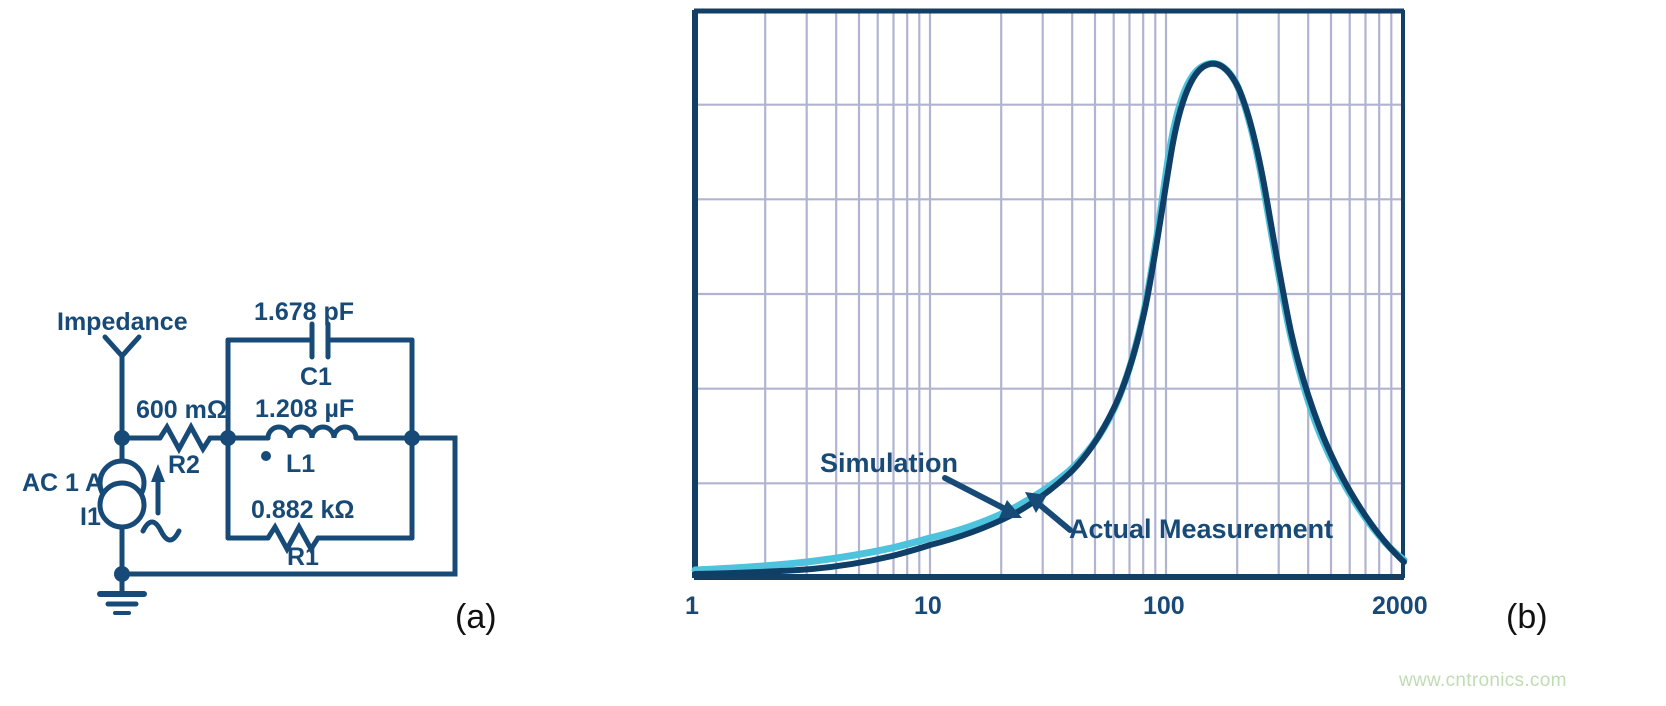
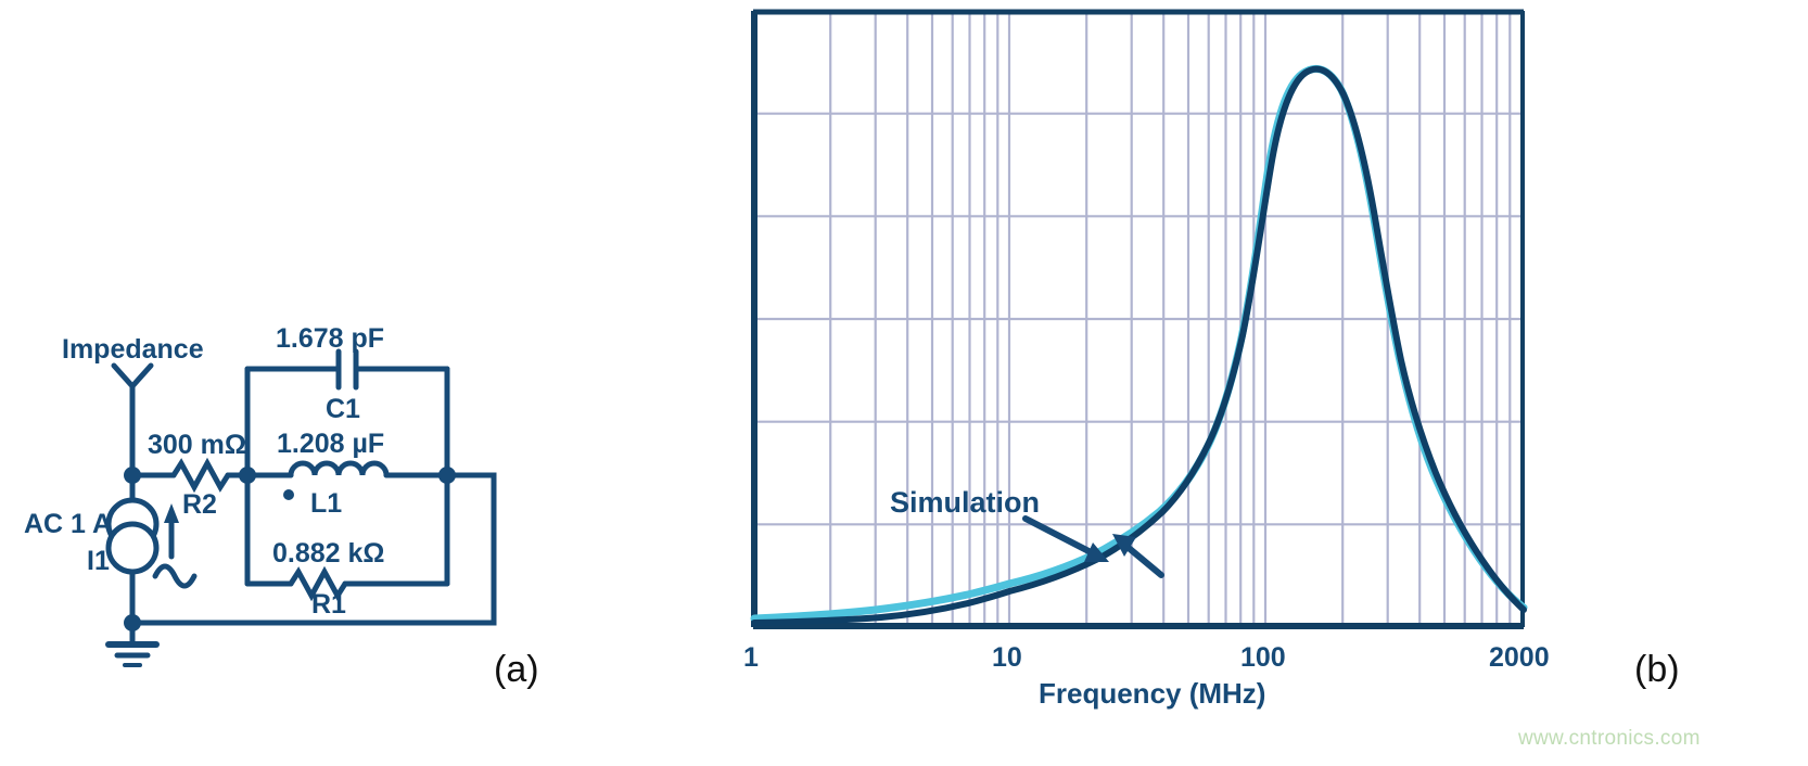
  Impedance
  1.678 pF
  C1
  1.208 µF
  L1
  0.882 kΩ
  R1
- 600 mΩ
+ 300 mΩ
  R2
  AC 1 A
  I1
  Simulation
- Actual Measurement
  1
  10
  100
  2000
+ Frequency (MHz)
  (a)
  (b)
  www.cntronics.com
